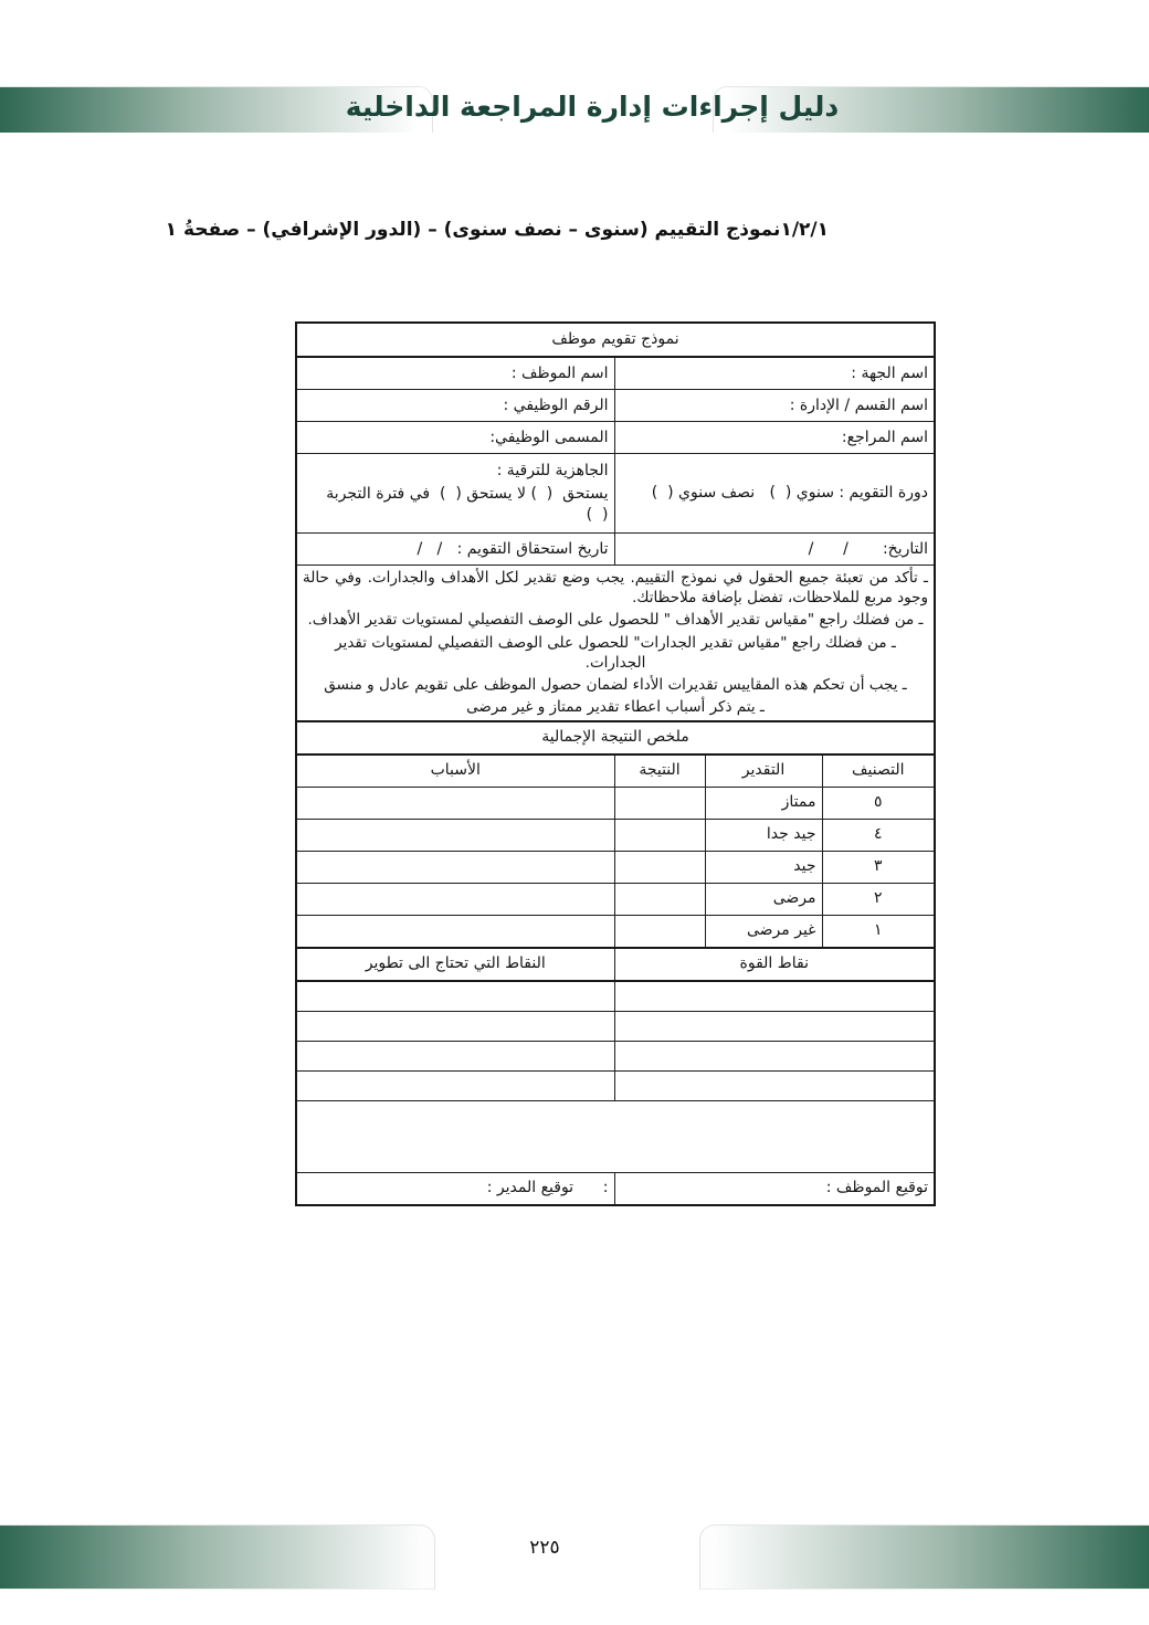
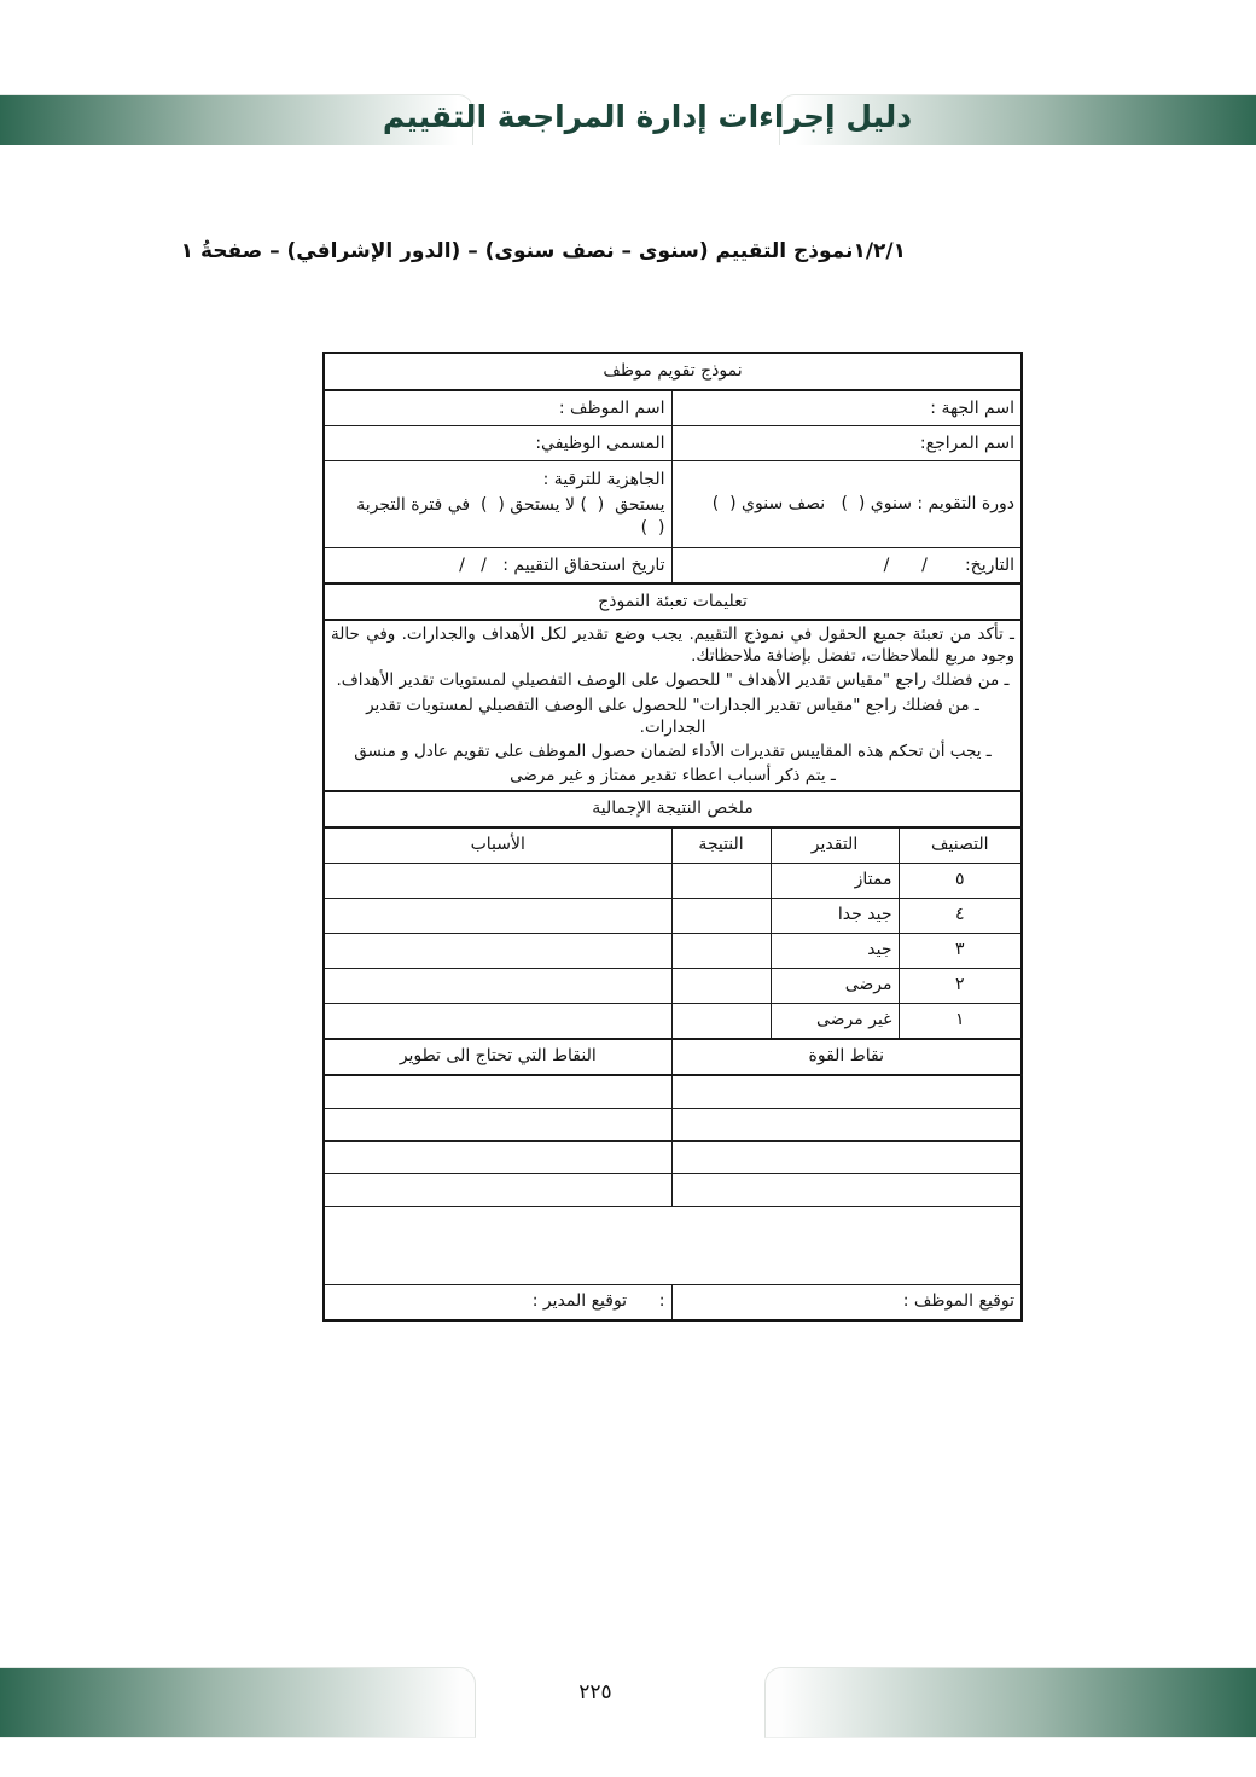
- دليل إجراءات إدارة المراجعة الداخلية
+ دليل إجراءات إدارة المراجعة التقييم
  ١/٢/١نموذج التقييم (سنوى – نصف سنوى) – (الدور الإشرافي) – صفحةُ ١
  نموذج تقويم موظف
  اسم الجهة :	اسم الموظف :
- اسم القسم / الإدارة :	الرقم الوظيفي :
  اسم المراجع:	المسمى الوظيفي:
  دورة التقويم : سنوي ( ) نصف سنوي ( )	الجاهزية للترقية : يستحق ( ) لا يستحق ( ) في فترة التجربة ( )
- التاريخ: / /	تاريخ استحقاق التقويم : / /
+ التاريخ: / /	تاريخ استحقاق التقييم : / /
+ تعليمات تعبئة النموذج
  ـ تأكد من تعبئة جميع الحقول في نموذج التقييم. يجب وضع تقدير لكل الأهداف والجدارات. وفي حالة وجود مربع للملاحظات، تفضل بإضافة ملاحظاتك. ـ من فضلك راجع "مقياس تقدير الأهداف " للحصول على الوصف التفصيلي لمستويات تقدير الأهداف. ـ من فضلك راجع "مقياس تقدير الجدارات" للحصول على الوصف التفصيلي لمستويات تقدير الجدارات. ـ يجب أن تحكم هذه المقاييس تقديرات الأداء لضمان حصول الموظف على تقويم عادل و منسق ـ يتم ذكر أسباب اعطاء تقدير ممتاز و غير مرضى
  ملخص النتيجة الإجمالية
  التصنيف	التقدير	النتيجة	الأسباب
  ٥	ممتاز
  ٤	جيد جدا
  ٣	جيد
  ٢	مرضى
  ١	غير مرضى
  نقاط القوة	النقاط التي تحتاج الى تطوير
  توقيع الموظف :	: توقيع المدير :
  ٢٢٥
